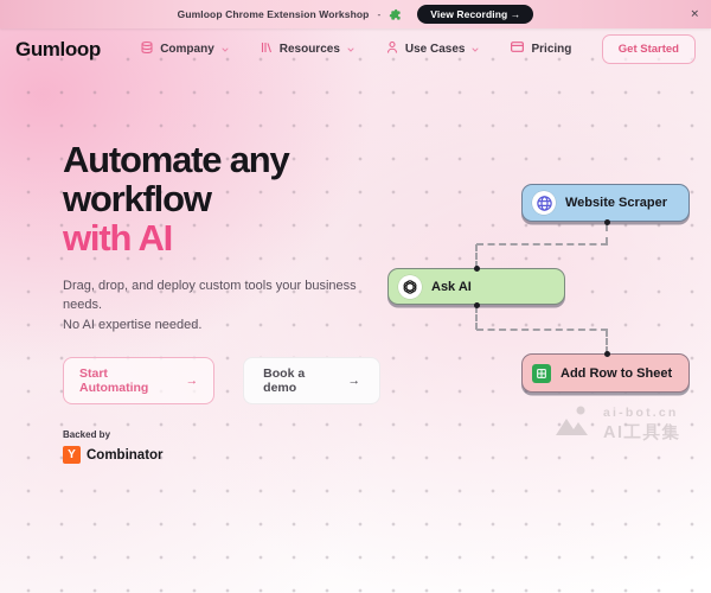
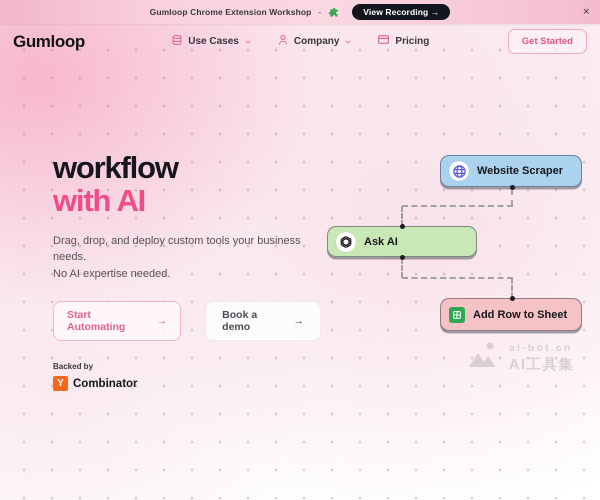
  Gumloop Chrome Extension Workshop
  -
  View Recording →
  ✕
  Gumloop
- Company
+ Use Cases
- Resources
- Use Cases
+ Company
  Pricing
  Get Started
- Automate any
  workflow
  with AI
  Drag, drop, and deploy custom tools your business needs.
  No AI expertise needed.
  Start Automating
  →
  Book a demo
  →
  Backed by
  Y
  Combinator
  Website Scraper
  Ask AI
  Add Row to Sheet
  ai-bot.cn
  AI工具集
